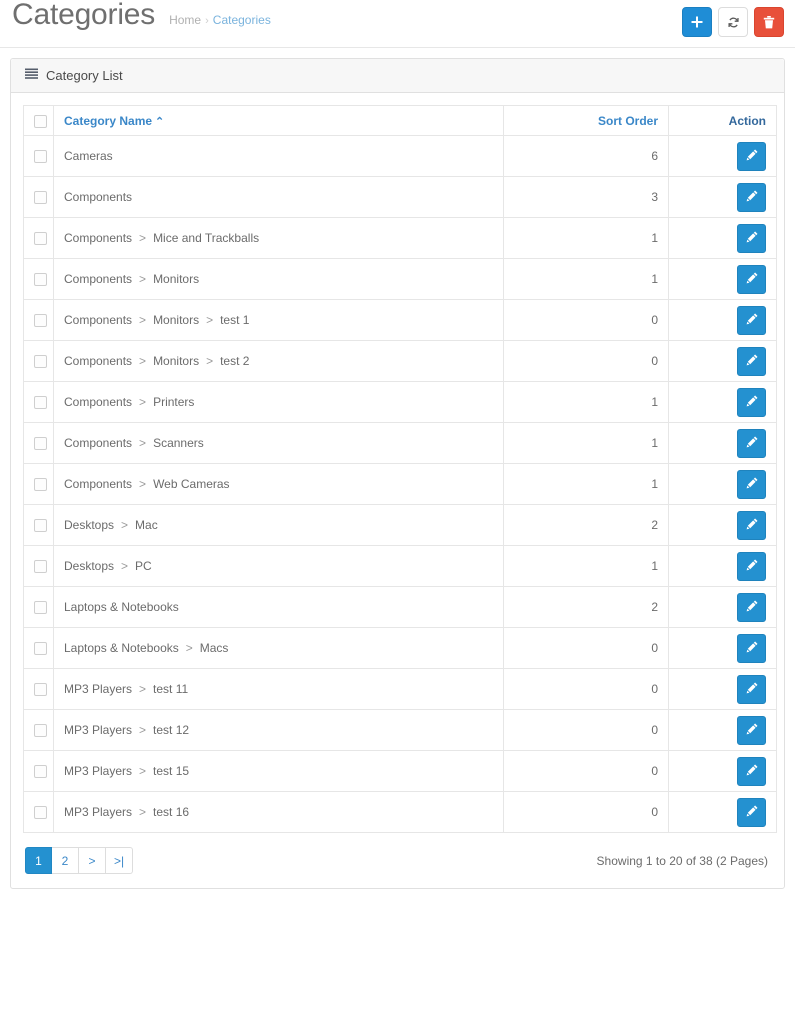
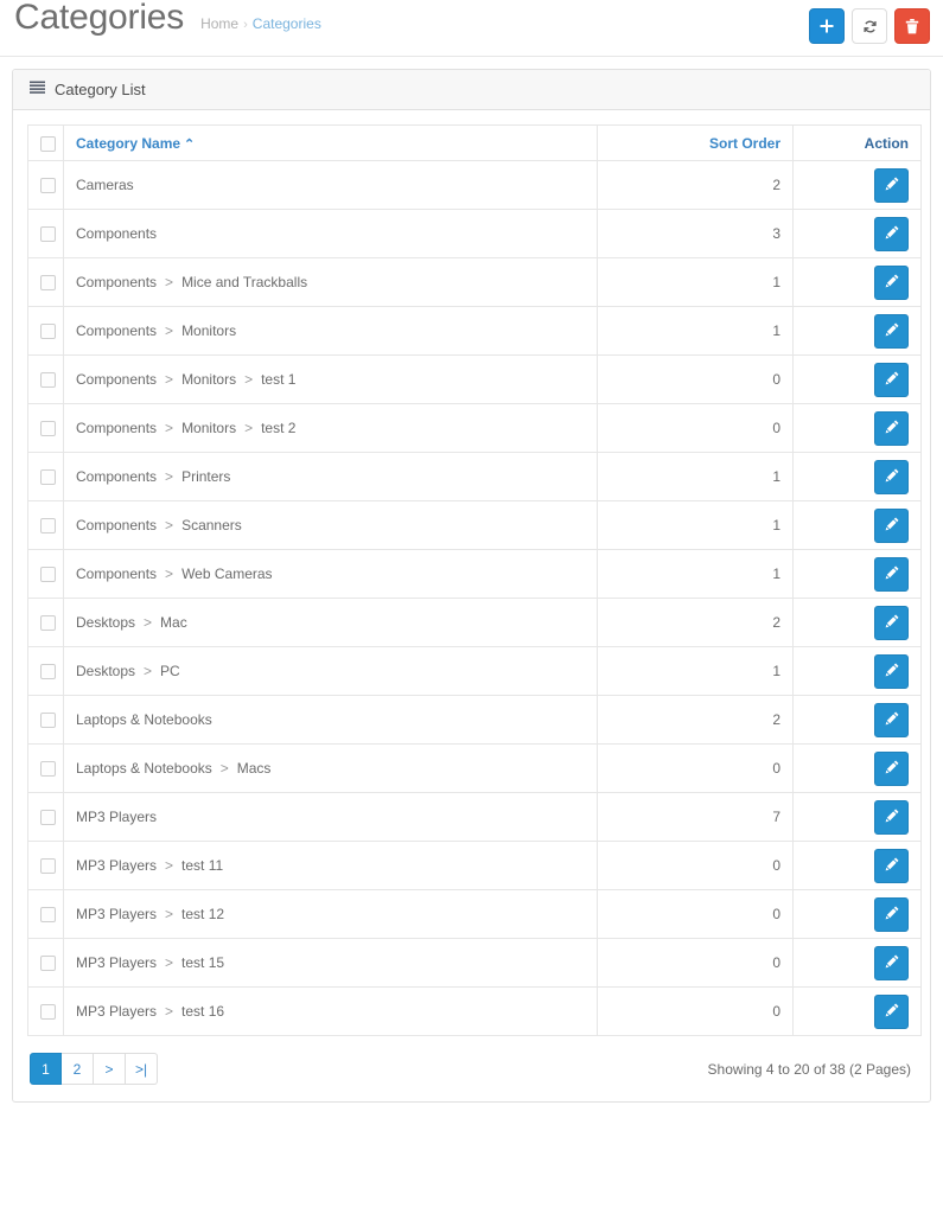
  Categories
  Home › Categories
  Category List
  	Category Name ⌃	Sort Order	Action
- 	Cameras	6
+ 	Cameras	2
  	Components	3
  	Components > Mice and Trackballs	1
  	Components > Monitors	1
  	Components > Monitors > test 1	0
  	Components > Monitors > test 2	0
  	Components > Printers	1
  	Components > Scanners	1
  	Components > Web Cameras	1
  	Desktops > Mac	2
  	Desktops > PC	1
  	Laptops & Notebooks	2
  	Laptops & Notebooks > Macs	0
+ 	MP3 Players	7
  	MP3 Players > test 11	0
  	MP3 Players > test 12	0
  	MP3 Players > test 15	0
  	MP3 Players > test 16	0
  1
  2
  >
  >|
- Showing 1 to 20 of 38 (2 Pages)
+ Showing 4 to 20 of 38 (2 Pages)
